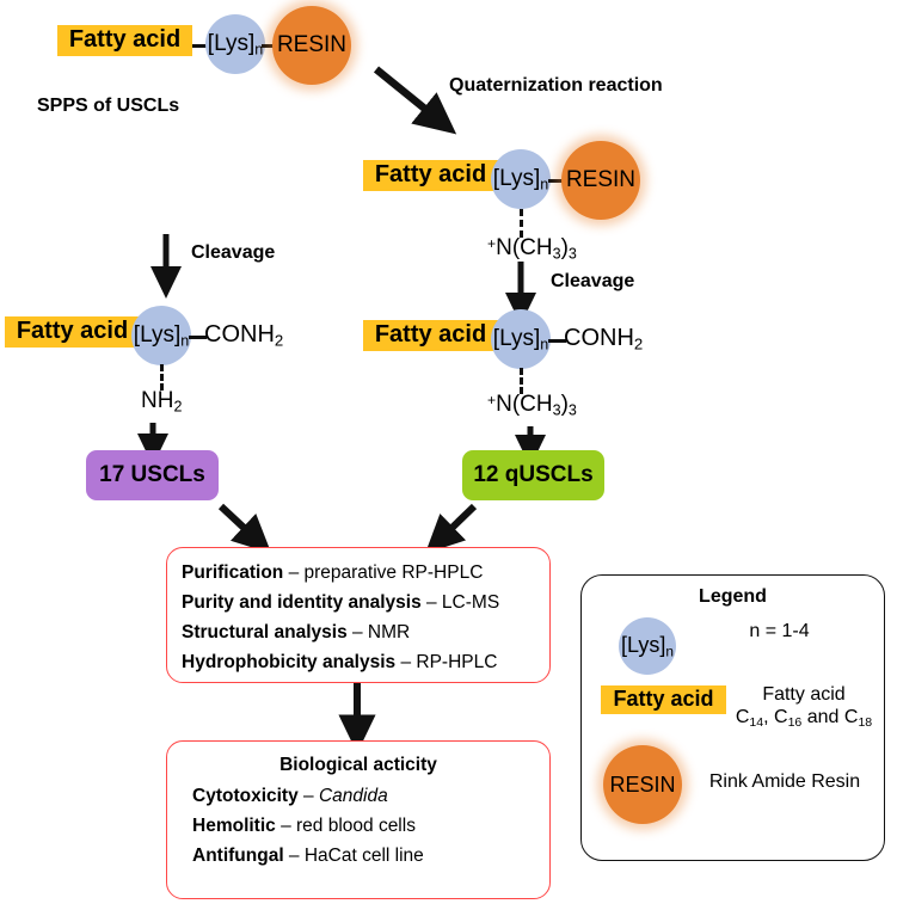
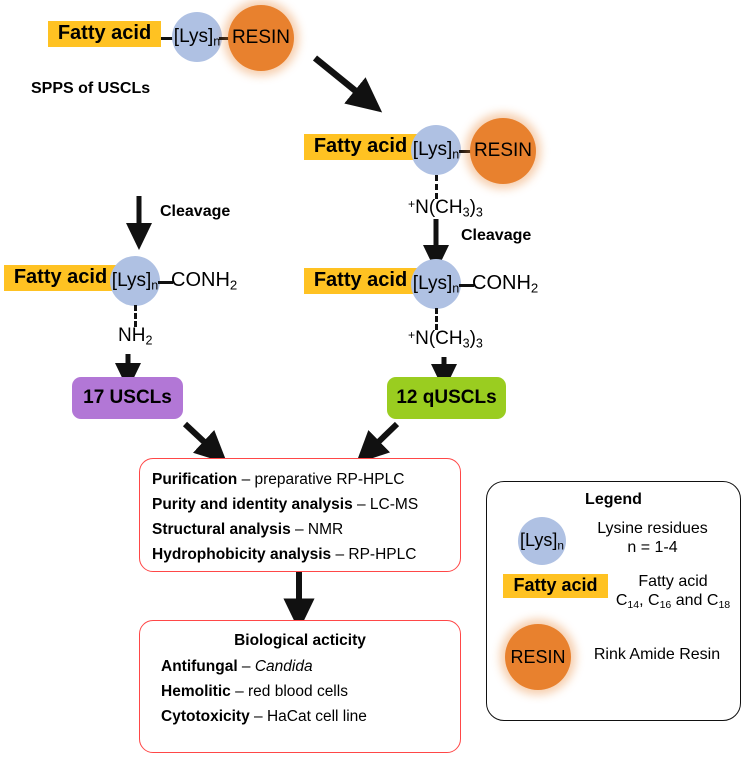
  Fatty acid
  [Lys]n
  RESIN
  SPPS of USCLs
- Quaternization reaction
  Fatty acid
  [Lys]n
  RESIN
  +N(CH3)3
  Cleavage
  Cleavage
  Fatty acid
  [Lys]n
  CONH2
  NH2
  Fatty acid
  [Lys]n
  CONH2
  +N(CH3)3
  17 USCLs
  12 qUSCLs
  Purification – preparative RP-HPLC
  Purity and identity analysis – LC-MS
  Structural analysis – NMR
  Hydrophobicity analysis – RP-HPLC
  Biological acticity
- Cytotoxicity – Candida
+ Antifungal – Candida
  Hemolitic – red blood cells
- Antifungal – HaCat cell line
+ Cytotoxicity – HaCat cell line
  Legend
  [Lys]n
+ Lysine residues
  n = 1-4
  Fatty acid
  Fatty acid
  C14, C16 and C18
  RESIN
  Rink Amide Resin
